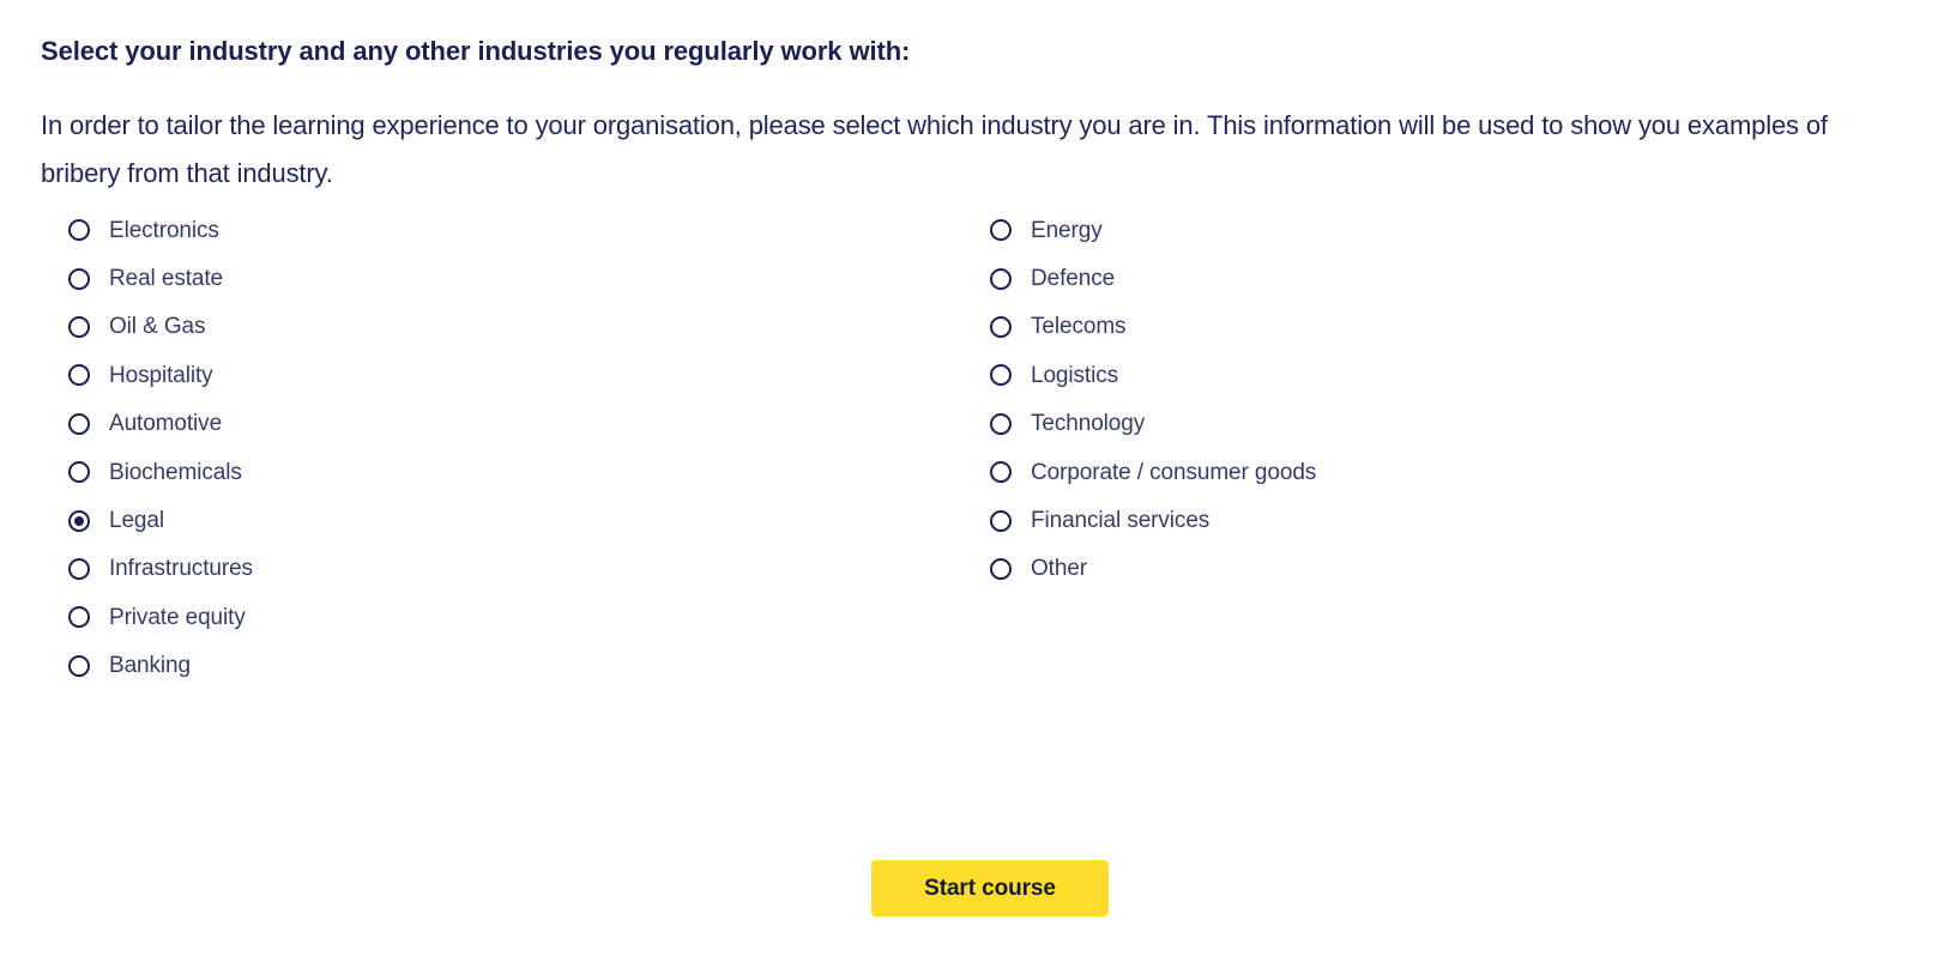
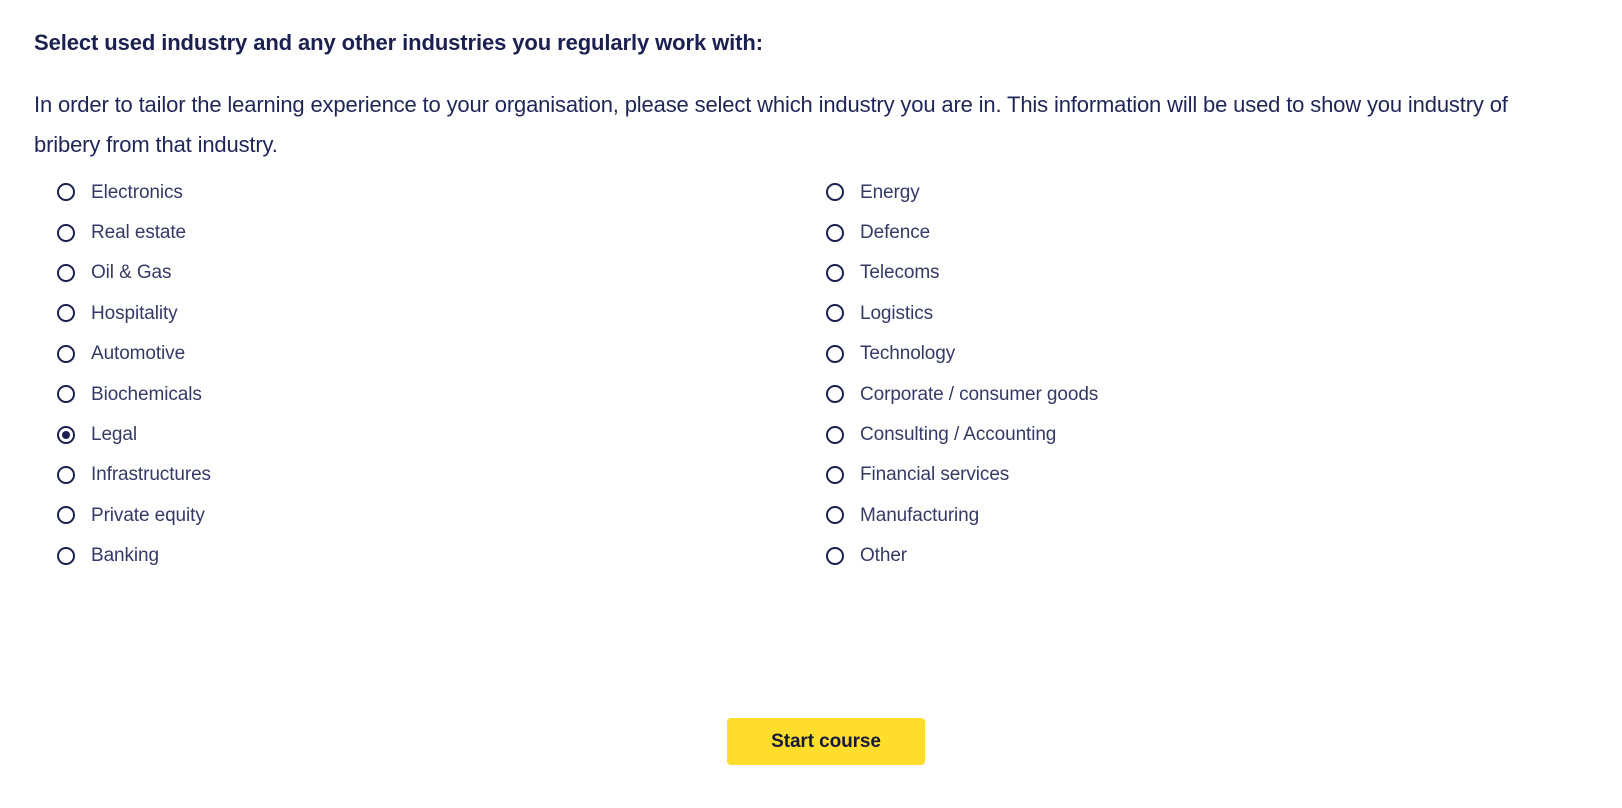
- Select your industry and any other industries you regularly work with:
+ Select used industry and any other industries you regularly work with:
- In order to tailor the learning experience to your organisation, please select which industry you are in. This information will be used to show you examples of bribery from that industry.
+ In order to tailor the learning experience to your organisation, please select which industry you are in. This information will be used to show you industry of bribery from that industry.
  Electronics
  Real estate
  Oil & Gas
  Hospitality
  Automotive
  Biochemicals
  Legal
  Infrastructures
  Private equity
  Banking
  Energy
  Defence
  Telecoms
  Logistics
  Technology
  Corporate / consumer goods
+ Consulting / Accounting
  Financial services
+ Manufacturing
  Other
  Start course
